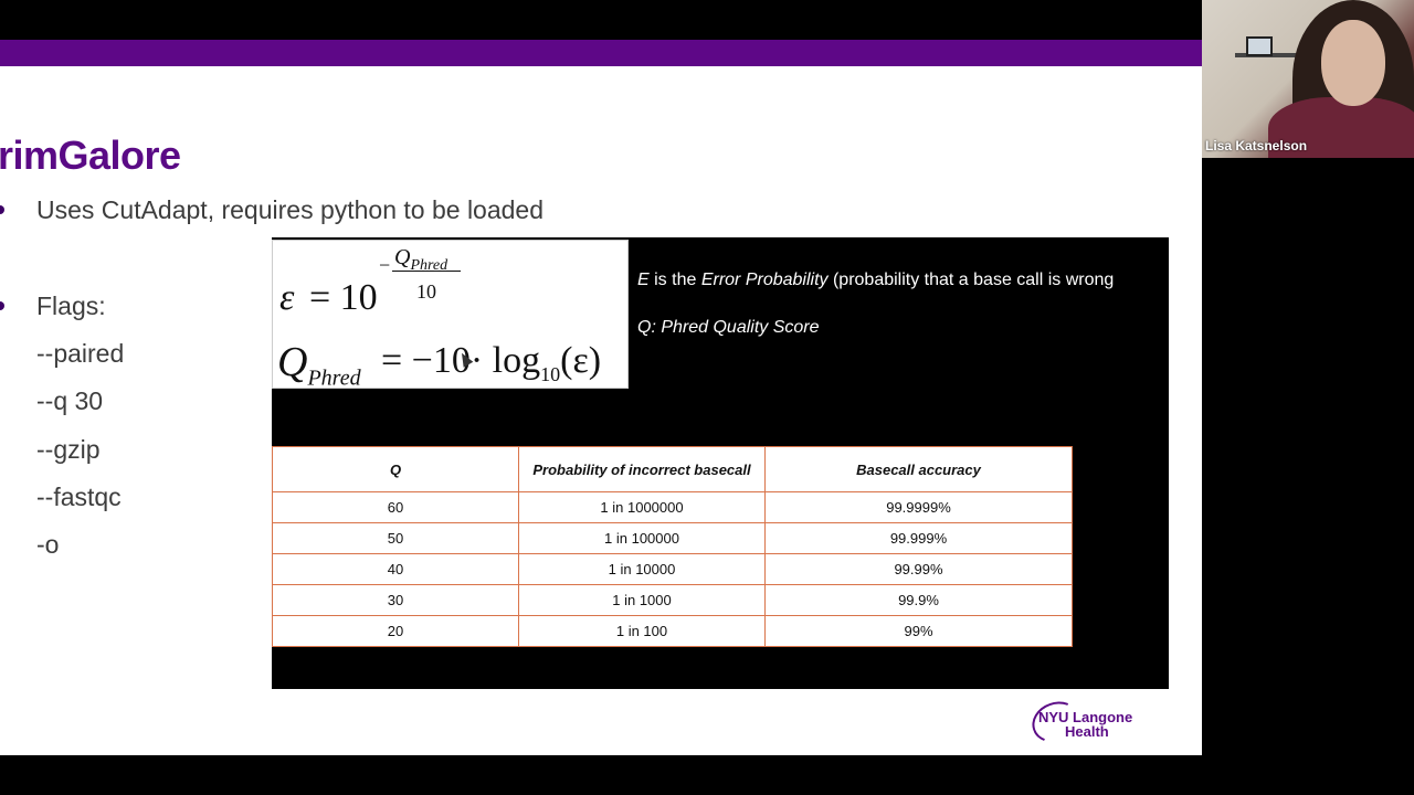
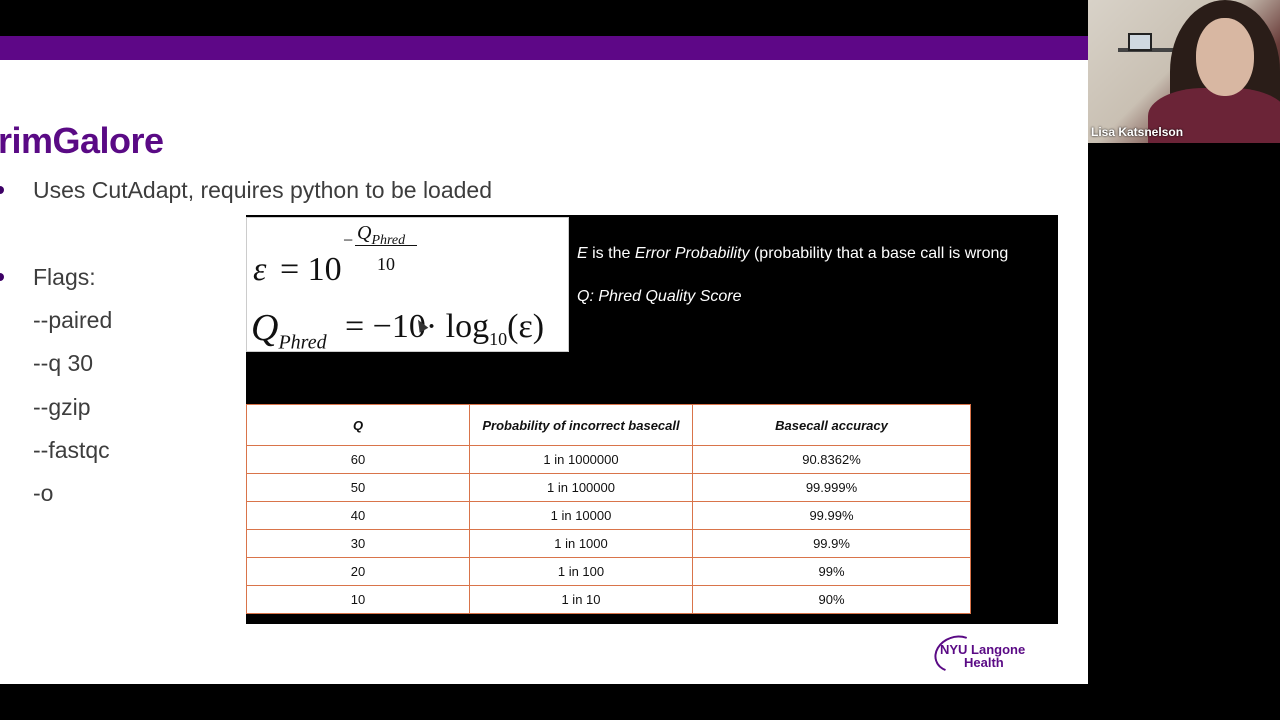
  rimGalore
  Uses CutAdapt, requires python to be loaded
  Flags:
  --paired
  --q 30
  --gzip
  --fastqc
  -o
  ε
  = 10
  −
  QPhred
  10
  QPhred
  = −10· log10(ε)
  E is the Error Probability (probability that a base call is wrong
  Q: Phred Quality Score
  Q	Probability of incorrect basecall	Basecall accuracy
- 60	1 in 1000000	99.9999%
+ 60	1 in 1000000	90.8362%
  50	1 in 100000	99.999%
  40	1 in 10000	99.99%
  30	1 in 1000	99.9%
  20	1 in 100	99%
+ 10	1 in 10	90%
  NYU Langone
  Health
  Lisa Katsnelson
